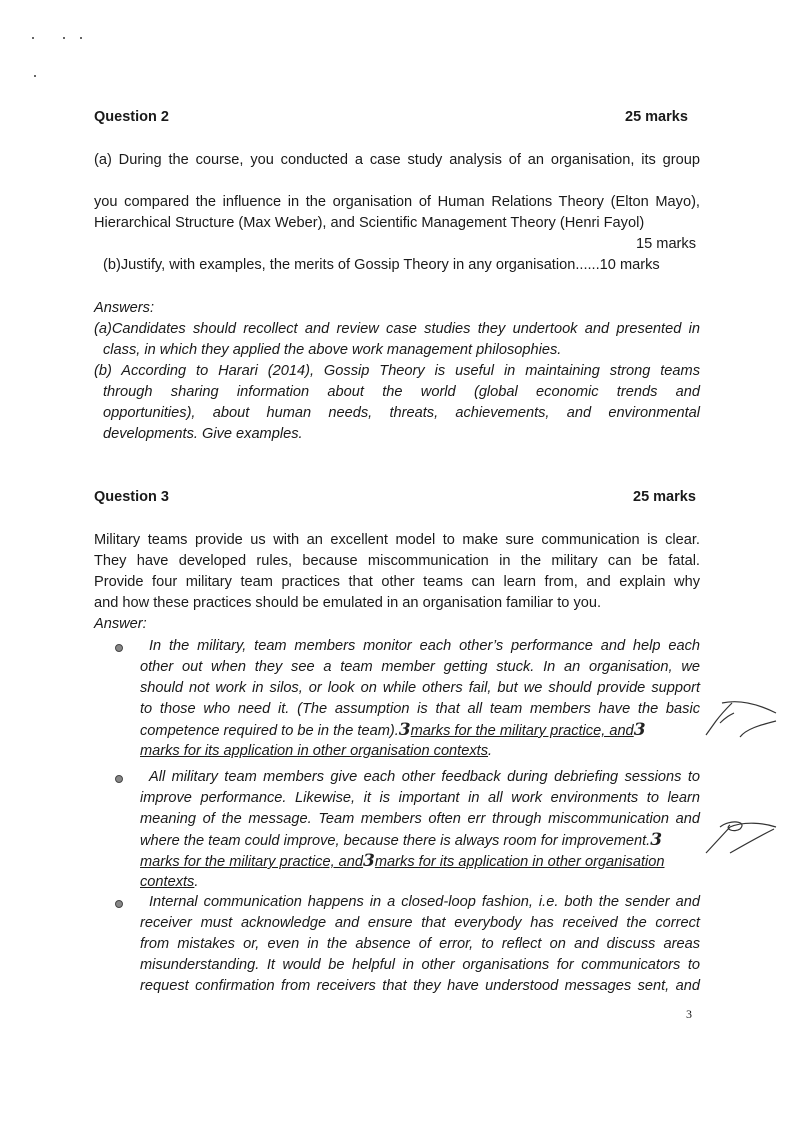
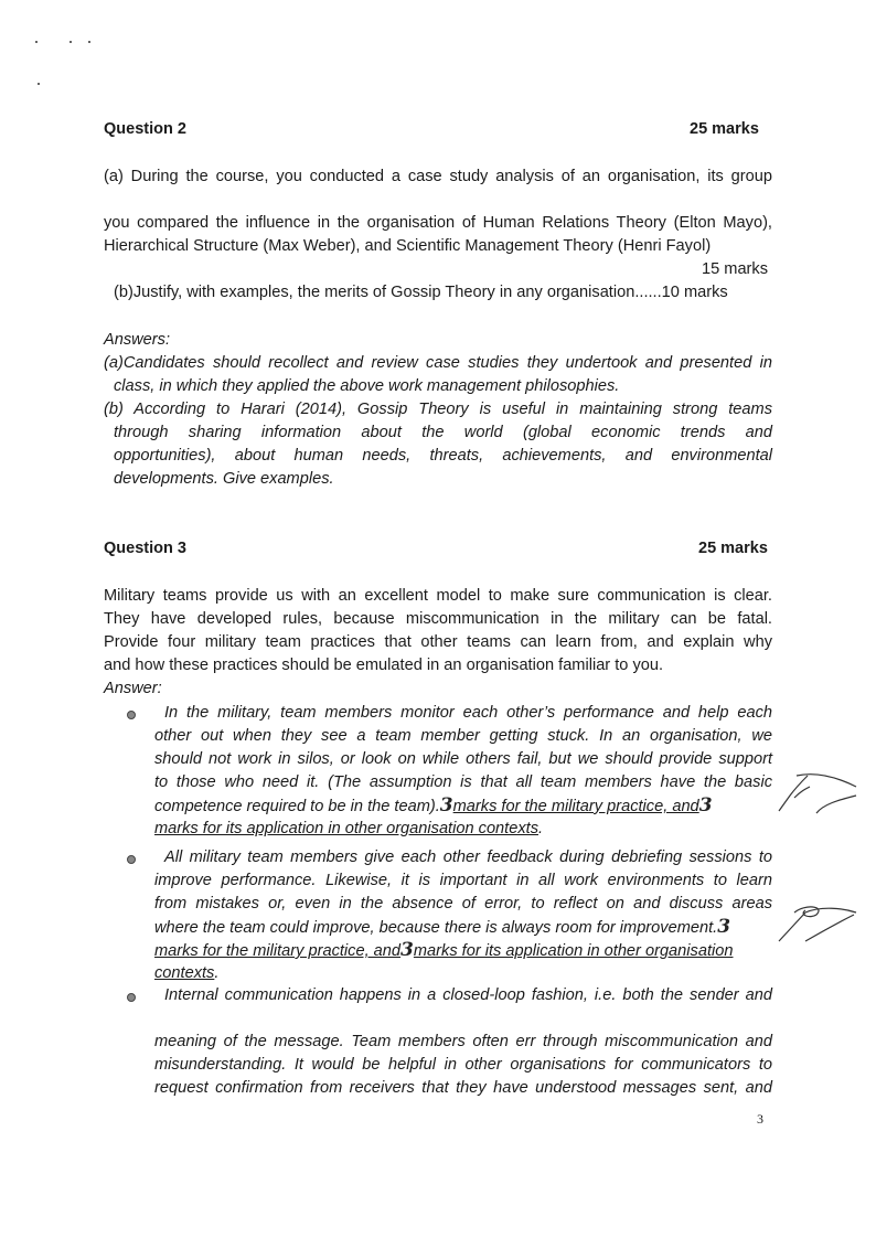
  Question 2
  25 marks
  (a) During the course, you conducted a case study analysis of an organisation, its group
  you compared the influence in the organisation of Human Relations Theory (Elton Mayo),
  Hierarchical Structure (Max Weber), and Scientific Management Theory (Henri Fayol)
  15 marks
  (b)Justify, with examples, the merits of Gossip Theory in any organisation......10 marks
  Answers:
  (a)Candidates should recollect and review case studies they undertook and presented in
  class, in which they applied the above work management philosophies.
  (b) According to Harari (2014), Gossip Theory is useful in maintaining strong teams
  through sharing information about the world (global economic trends and
  opportunities), about human needs, threats, achievements, and environmental
  developments. Give examples.
  Question 3
  25 marks
  Military teams provide us with an excellent model to make sure communication is clear.
  They have developed rules, because miscommunication in the military can be fatal.
  Provide four military team practices that other teams can learn from, and explain why
  and how these practices should be emulated in an organisation familiar to you.
  Answer:
  In the military, team members monitor each other’s performance and help each
  other out when they see a team member getting stuck. In an organisation, we
  should not work in silos, or look on while others fail, but we should provide support
  to those who need it. (The assumption is that all team members have the basic
  competence required to be in the team).3marks for the military practice, and3
  marks for its application in other organisation contexts.
  All military team members give each other feedback during debriefing sessions to
  improve performance. Likewise, it is important in all work environments to learn
- meaning of the message. Team members often err through miscommunication and
+ from mistakes or, even in the absence of error, to reflect on and discuss areas
  where the team could improve, because there is always room for improvement.3
  marks for the military practice, and3marks for its application in other organisation
  contexts.
  Internal communication happens in a closed-loop fashion, i.e. both the sender and
- receiver must acknowledge and ensure that everybody has received the correct
- from mistakes or, even in the absence of error, to reflect on and discuss areas
+ meaning of the message. Team members often err through miscommunication and
  misunderstanding. It would be helpful in other organisations for communicators to
  request confirmation from receivers that they have understood messages sent, and
  3
